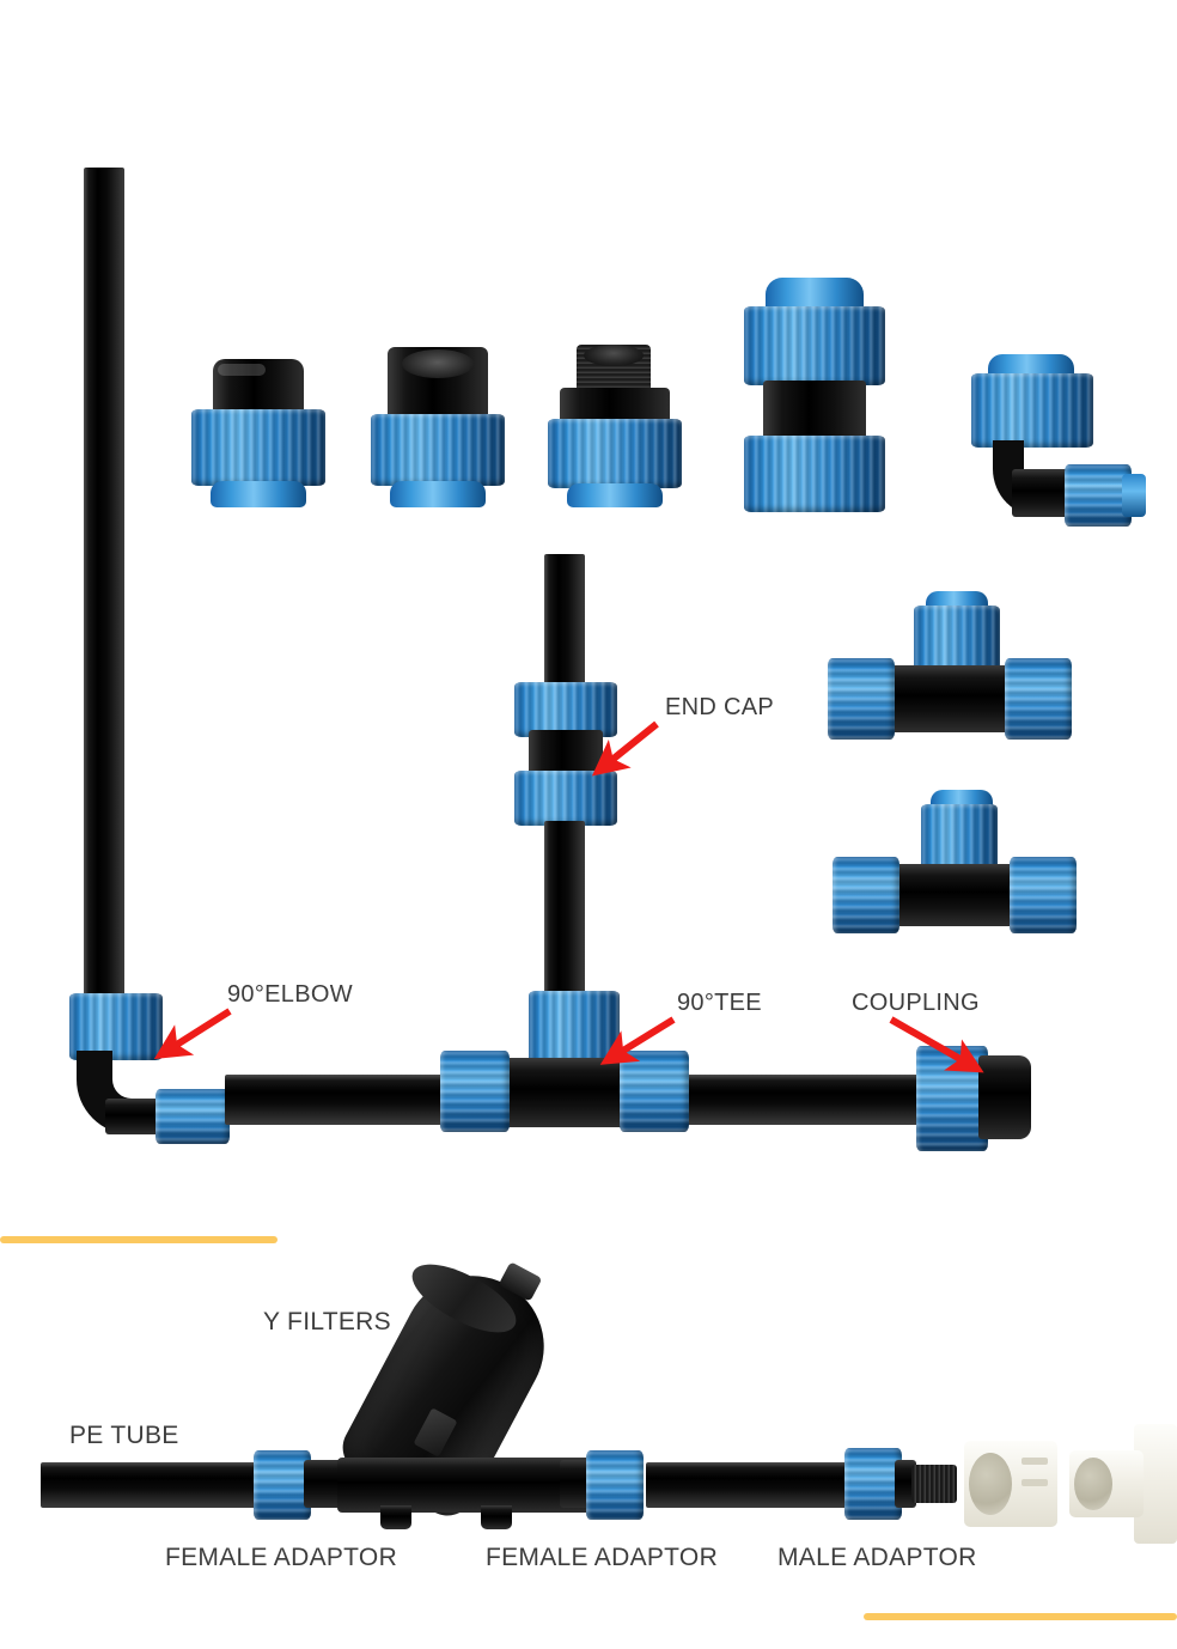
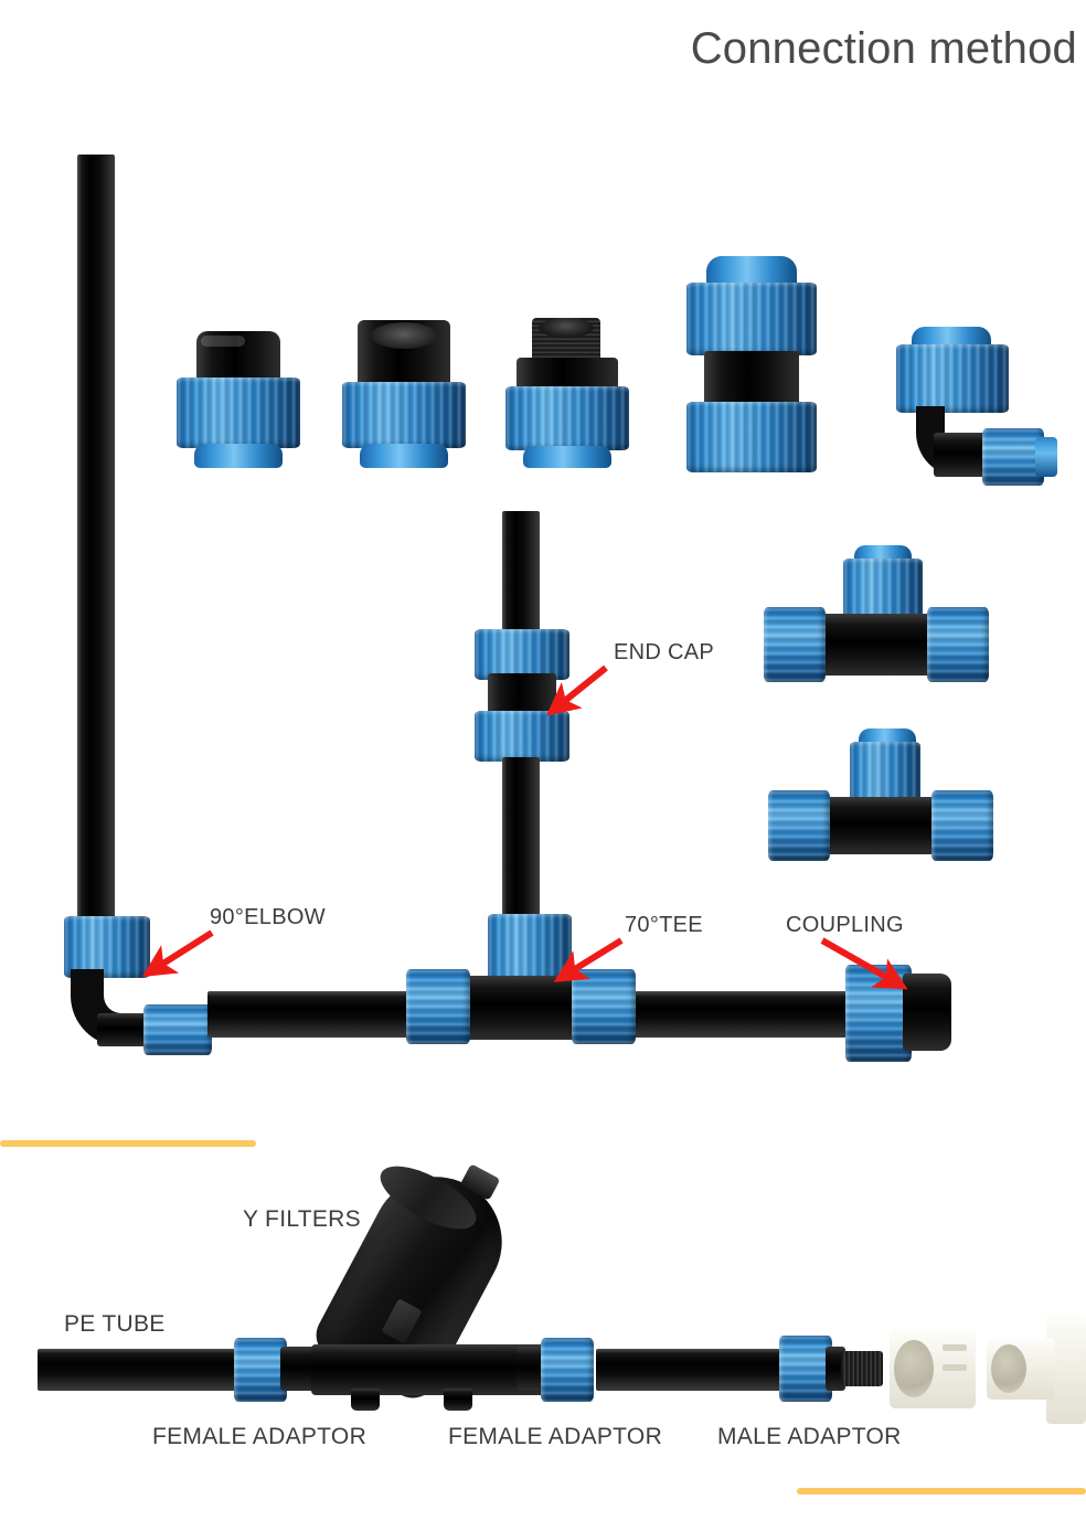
+ Connection method
  END CAP
  90°ELBOW
- 90°TEE
+ 70°TEE
  COUPLING
  Y FILTERS
  PE TUBE
  FEMALE ADAPTOR
  FEMALE ADAPTOR
  MALE ADAPTOR
